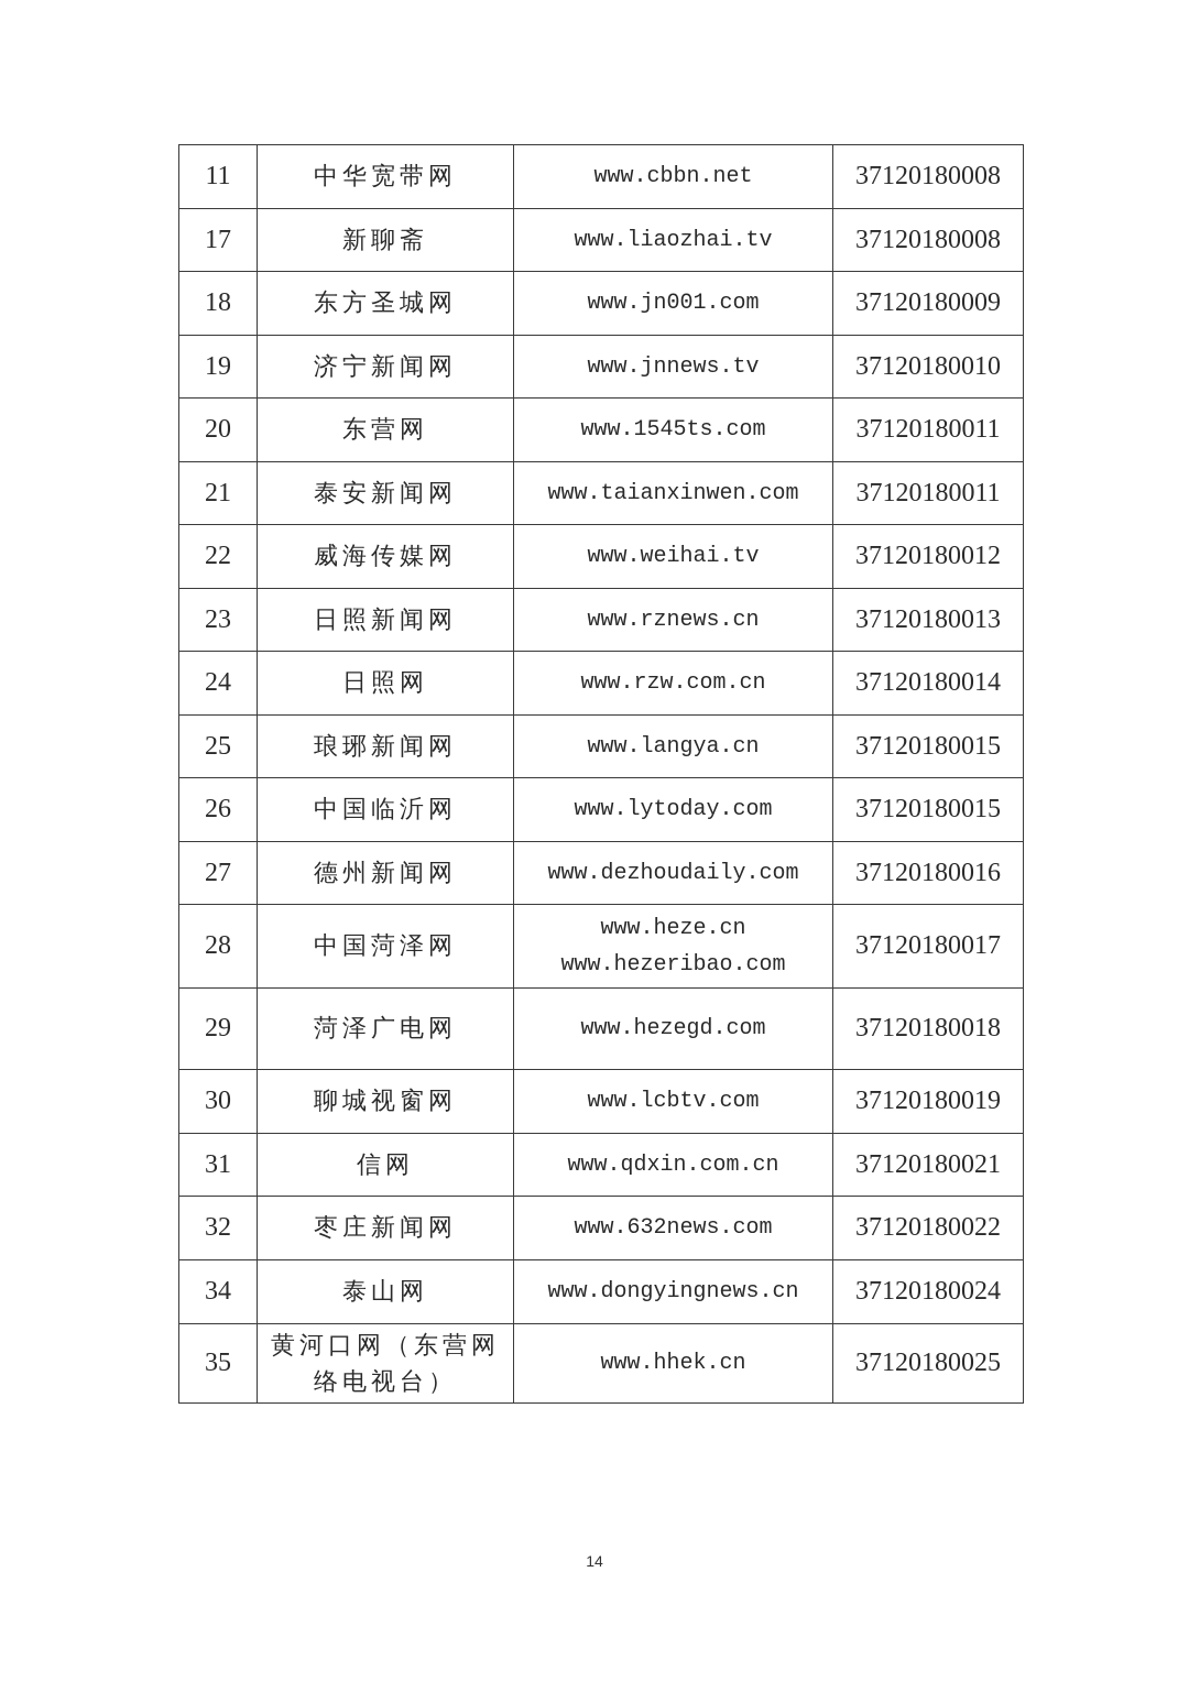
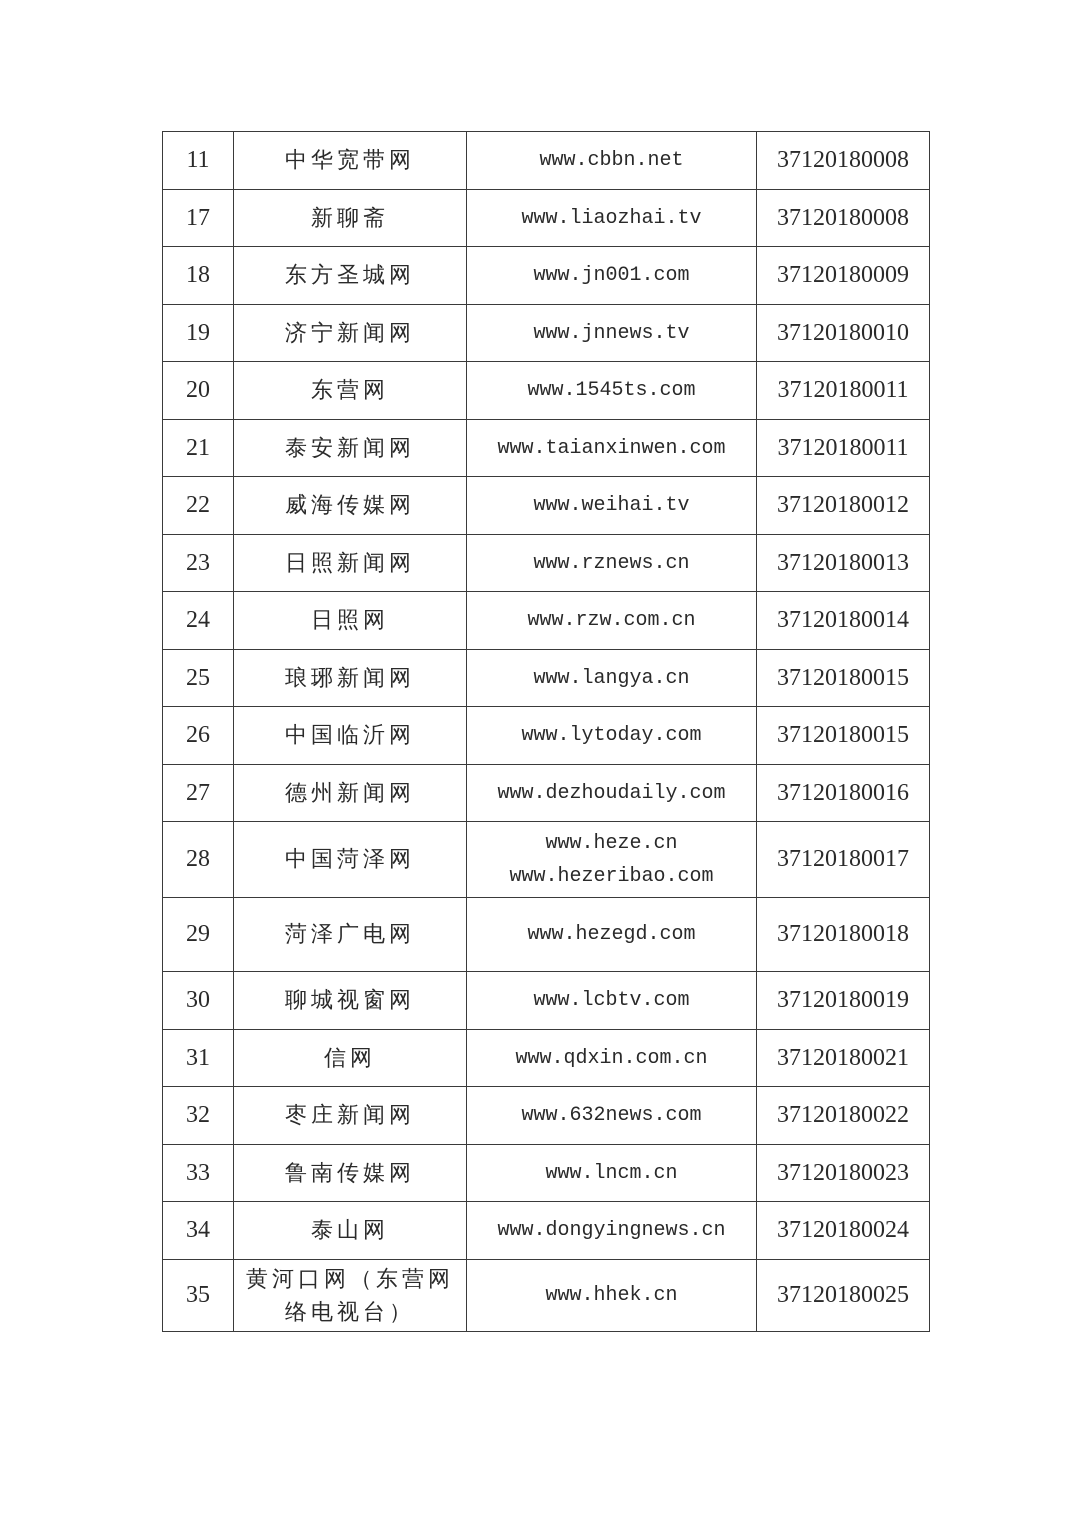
  11	中华宽带网	www.cbbn.net	37120180008
  17	新聊斋	www.liaozhai.tv	37120180008
  18	东方圣城网	www.jn001.com	37120180009
  19	济宁新闻网	www.jnnews.tv	37120180010
  20	东营网	www.1545ts.com	37120180011
  21	泰安新闻网	www.taianxinwen.com	37120180011
  22	威海传媒网	www.weihai.tv	37120180012
  23	日照新闻网	www.rznews.cn	37120180013
  24	日照网	www.rzw.com.cn	37120180014
  25	琅琊新闻网	www.langya.cn	37120180015
  26	中国临沂网	www.lytoday.com	37120180015
  27	德州新闻网	www.dezhoudaily.com	37120180016
  28	中国菏泽网	www.heze.cnwww.hezeribao.com	37120180017
  29	菏泽广电网	www.hezegd.com	37120180018
  30	聊城视窗网	www.lcbtv.com	37120180019
  31	信网	www.qdxin.com.cn	37120180021
  32	枣庄新闻网	www.632news.com	37120180022
+ 33	鲁南传媒网	www.lncm.cn	37120180023
  34	泰山网	www.dongyingnews.cn	37120180024
  35	黄河口网（东营网络电视台）	www.hhek.cn	37120180025
- 14
